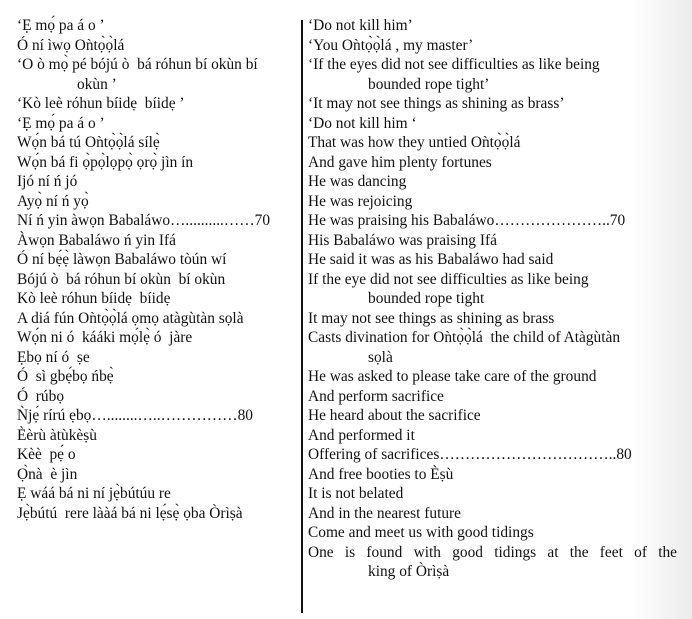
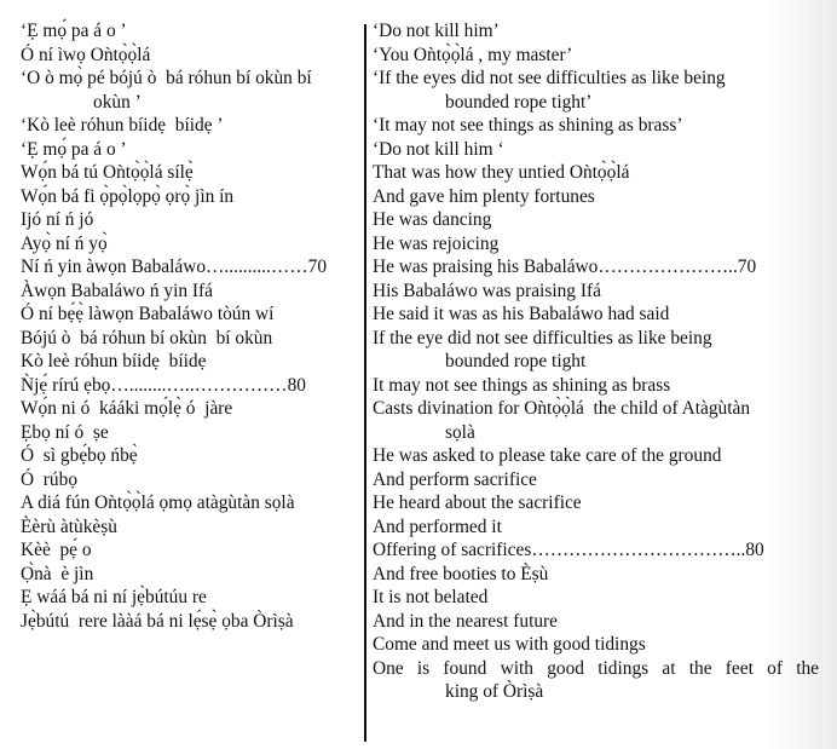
  ‘Ẹ mọ́ pa á o ’
  Ó ní ìwọ Oǹtọ̀ọ̀lá
  ‘O ò mọ̀ pé bójú ò bá róhun bí okùn bí
  okùn ’
  ‘Kò leè róhun bíidẹ bíidẹ ’
  ‘Ẹ mọ́ pa á o ’
  Wọ́n bá tú Oǹtọ̀ọ̀lá sílẹ̀
  Wọ́n bá fi ọ̀pọ̀lọpọ̀ ọrọ̀ jìn ín
  Ijó ní ń jó
  Ayọ̀ ní ń yọ̀
  Ní ń yin àwọn Babaláwo…..........……70
  Àwọn Babaláwo ń yin Ifá
  Ó ní bẹ́ẹ̀ làwọn Babaláwo tòún wí
  Bójú ò bá róhun bí okùn bí okùn
  Kò leè róhun bíidẹ bíidẹ
- A diá fún Oǹtọ̀ọ̀lá ọmọ atàgùtàn sọlà
+ Ǹjẹ́ rírú ẹbọ…........…..……………80
  Wọ́n ni ó kááki mọ́lẹ̀ ó jàre
  Ẹbọ ní ó ṣe
  Ó sì gbẹ́bọ ńbẹ̀
  Ó rúbọ
- Ǹjẹ́ rírú ẹbọ…........…..……………80
+ A diá fún Oǹtọ̀ọ̀lá ọmọ atàgùtàn sọlà
  Èèrù àtùkèṣù
  Kèè pẹ́ o
  Ọ̀nà è jìn
  Ẹ wáá bá ni ní jẹ̀bútúu re
  Jẹ̀bútú rere lààá bá ni lẹ́sẹ̀ ọba Òrìṣà
  ‘Do not kill him’
  ‘You Oǹtọ̀ọ̀lá , my master’
  ‘If the eyes did not see difficulties as like being
  bounded rope tight’
  ‘It may not see things as shining as brass’
  ‘Do not kill him ‘
  That was how they untied Oǹtọ̀ọ̀lá
  And gave him plenty fortunes
  He was dancing
  He was rejoicing
  He was praising his Babaláwo…………………..70
  His Babaláwo was praising Ifá
  He said it was as his Babaláwo had said
  If the eye did not see difficulties as like being
  bounded rope tight
  It may not see things as shining as brass
  Casts divination for Oǹtọ̀ọ̀lá the child of Atàgùtàn
  sọlà
  He was asked to please take care of the ground
  And perform sacrifice
  He heard about the sacrifice
  And performed it
  Offering of sacrifices……………………………..80
  And free booties to Èṣù
  It is not belated
  And in the nearest future
  Come and meet us with good tidings
  One is found with good tidings at the feet of the
  king of Òrìṣà
